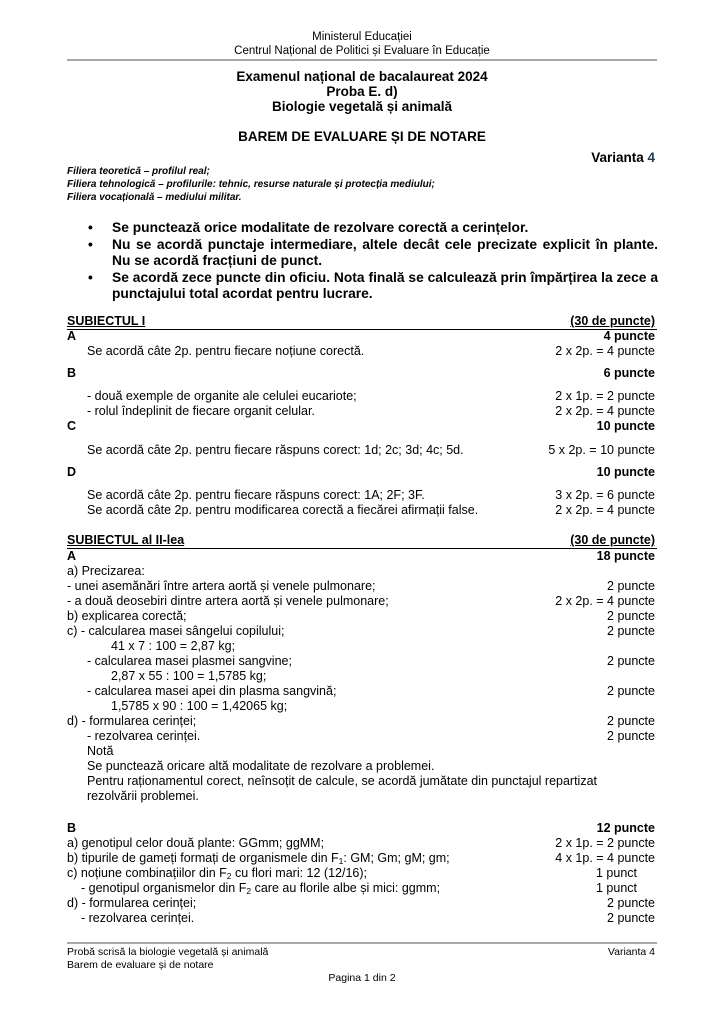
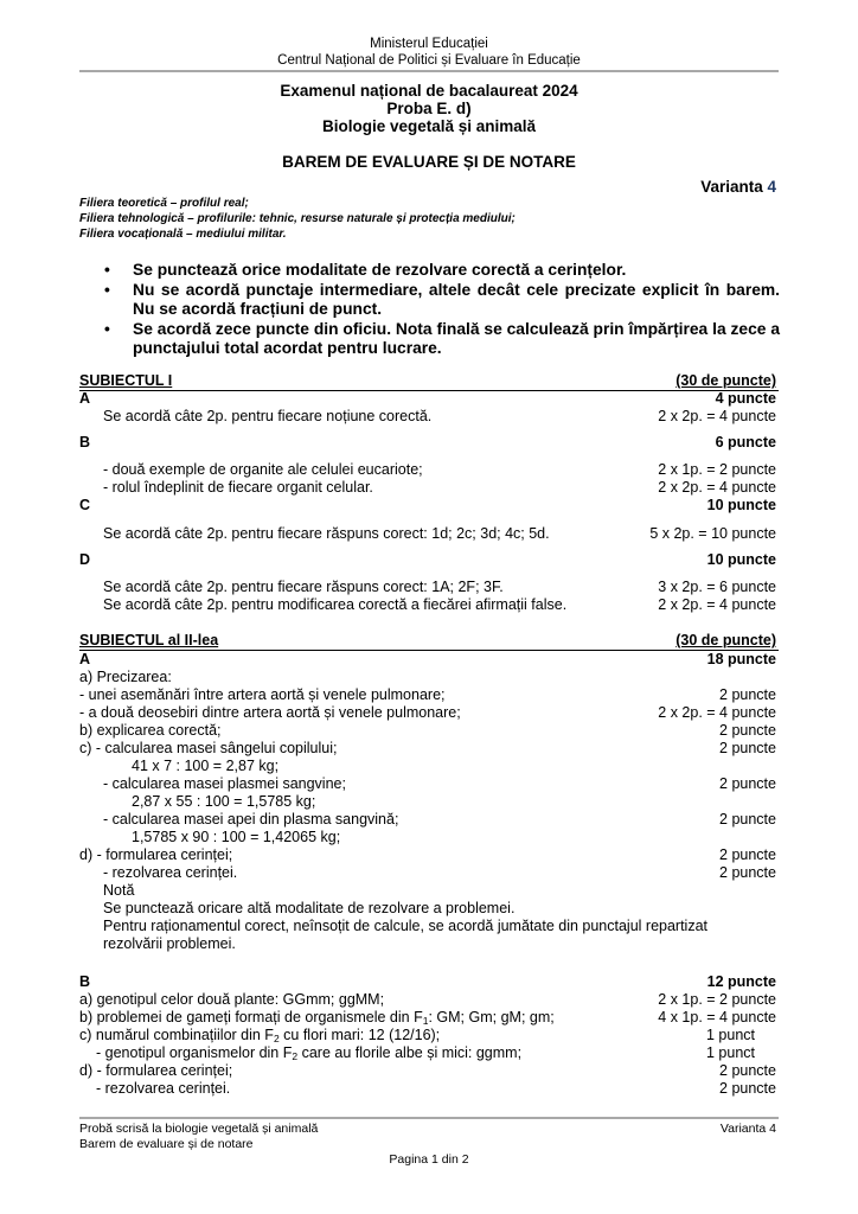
  Ministerul Educației
  Centrul Național de Politici și Evaluare în Educație
  Examenul național de bacalaureat 2024
  Proba E. d)
  Biologie vegetală și animală
  BAREM DE EVALUARE ȘI DE NOTARE
  Varianta 4
  Filiera teoretică – profilul real;
  Filiera tehnologică – profilurile: tehnic, resurse naturale și protecția mediului;
  Filiera vocațională – mediului militar.
  •
  Se punctează orice modalitate de rezolvare corectă a cerințelor.
  •
- Nu se acordă punctaje intermediare, altele decât cele precizate explicit în plante. Nu se acordă fracțiuni de punct.
+ Nu se acordă punctaje intermediare, altele decât cele precizate explicit în barem. Nu se acordă fracțiuni de punct.
  •
  Se acordă zece puncte din oficiu. Nota finală se calculează prin împărțirea la zece a punctajului total acordat pentru lucrare.
  SUBIECTUL I
  (30 de puncte)
  A
  4 puncte
  Se acordă câte 2p. pentru fiecare noțiune corectă.
  2 x 2p. = 4 puncte
  B
  6 puncte
  - două exemple de organite ale celulei eucariote;
  2 x 1p. = 2 puncte
  - rolul îndeplinit de fiecare organit celular.
  2 x 2p. = 4 puncte
  C
  10 puncte
  Se acordă câte 2p. pentru fiecare răspuns corect: 1d; 2c; 3d; 4c; 5d.
  5 x 2p. = 10 puncte
  D
  10 puncte
  Se acordă câte 2p. pentru fiecare răspuns corect: 1A; 2F; 3F.
  3 x 2p. = 6 puncte
  Se acordă câte 2p. pentru modificarea corectă a fiecărei afirmații false.
  2 x 2p. = 4 puncte
  SUBIECTUL al II-lea
  (30 de puncte)
  A
  18 puncte
  a) Precizarea:
  - unei asemănări între artera aortă și venele pulmonare;
  2 puncte
  - a două deosebiri dintre artera aortă și venele pulmonare;
  2 x 2p. = 4 puncte
  b) explicarea corectă;
  2 puncte
  c) - calcularea masei sângelui copilului;
  2 puncte
  41 x 7 : 100 = 2,87 kg;
  - calcularea masei plasmei sangvine;
  2 puncte
  2,87 x 55 : 100 = 1,5785 kg;
  - calcularea masei apei din plasma sangvină;
  2 puncte
  1,5785 x 90 : 100 = 1,42065 kg;
  d) - formularea cerinței;
  2 puncte
  - rezolvarea cerinței.
  2 puncte
  Notă
  Se punctează oricare altă modalitate de rezolvare a problemei.
  Pentru raționamentul corect, neînsoțit de calcule, se acordă jumătate din punctajul repartizat
  rezolvării problemei.
  B
  12 puncte
  a) genotipul celor două plante: GGmm; ggMM;
  2 x 1p. = 2 puncte
- b) tipurile de gameți formați de organismele din F1: GM; Gm; gM; gm;
+ b) problemei de gameți formați de organismele din F1: GM; Gm; gM; gm;
  4 x 1p. = 4 puncte
- c) noțiune combinațiilor din F2 cu flori mari: 12 (12/16);
+ c) numărul combinațiilor din F2 cu flori mari: 12 (12/16);
  1 punct
  - genotipul organismelor din F2 care au florile albe și mici: ggmm;
  1 punct
  d) - formularea cerinței;
  2 puncte
  - rezolvarea cerinței.
  2 puncte
  Probă scrisă la biologie vegetală și animală
  Barem de evaluare și de notare
  Varianta 4
  Pagina 1 din 2
